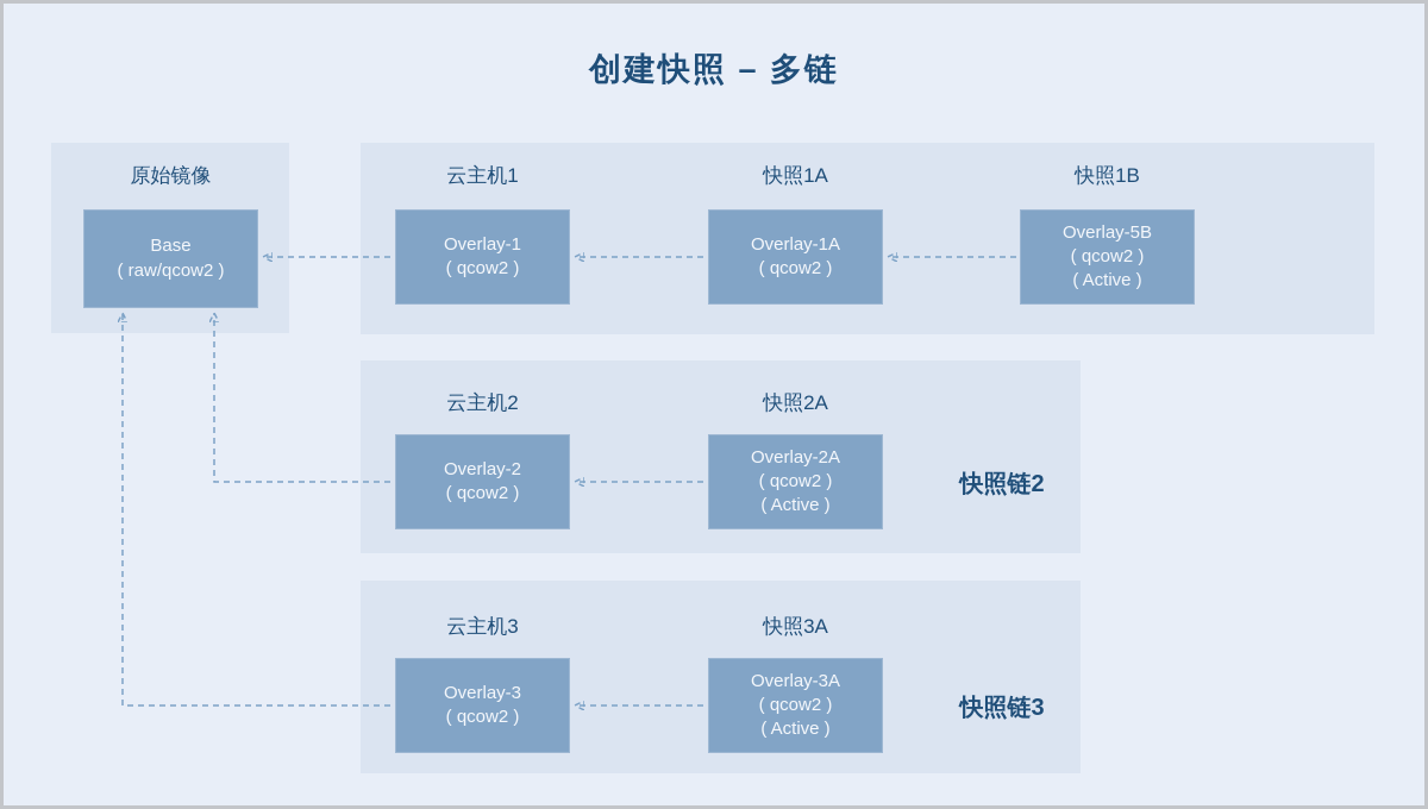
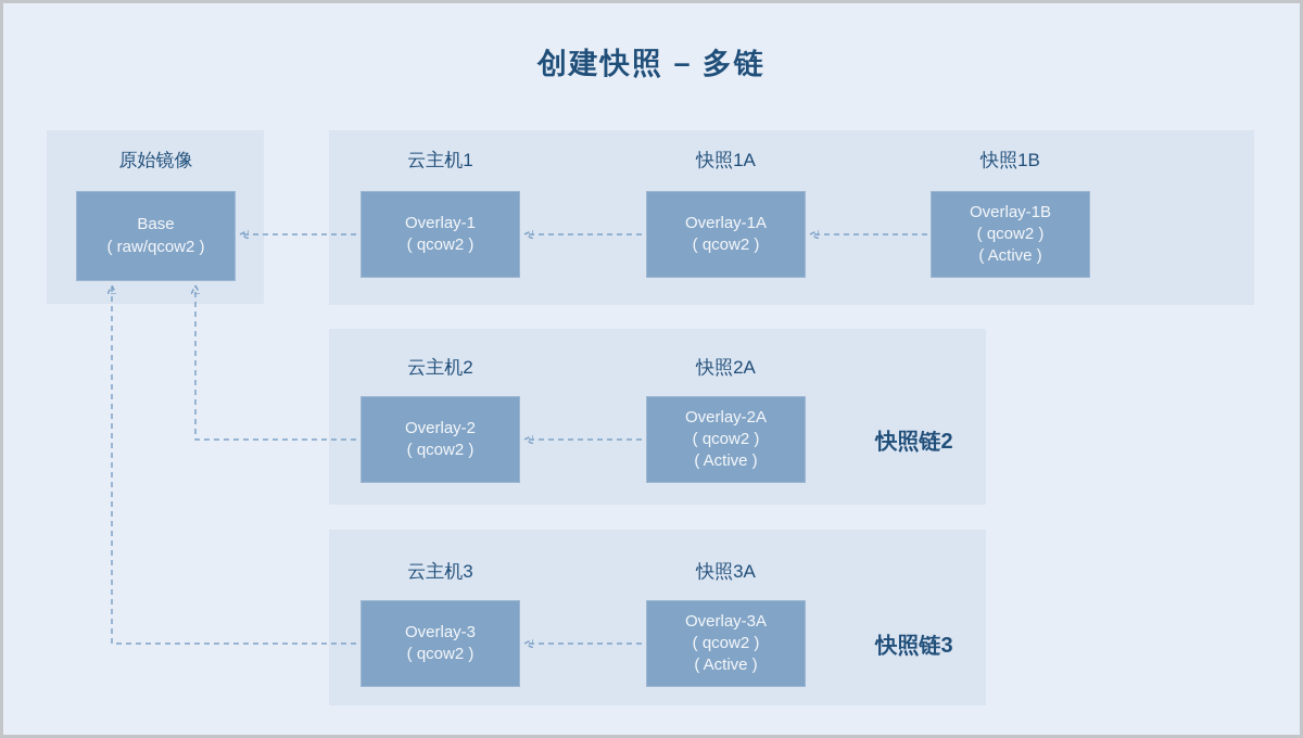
  创建快照 – 多链
  原始镜像
  Base
  ( raw/qcow2 )
  云主机1
  快照1A
  快照1B
  Overlay-1
  ( qcow2 )
  Overlay-1A
  ( qcow2 )
- Overlay-5B
+ Overlay-1B
  ( qcow2 )
  ( Active )
  云主机2
  快照2A
  Overlay-2
  ( qcow2 )
  Overlay-2A
  ( qcow2 )
  ( Active )
  快照链2
  云主机3
  快照3A
  Overlay-3
  ( qcow2 )
  Overlay-3A
  ( qcow2 )
  ( Active )
  快照链3
